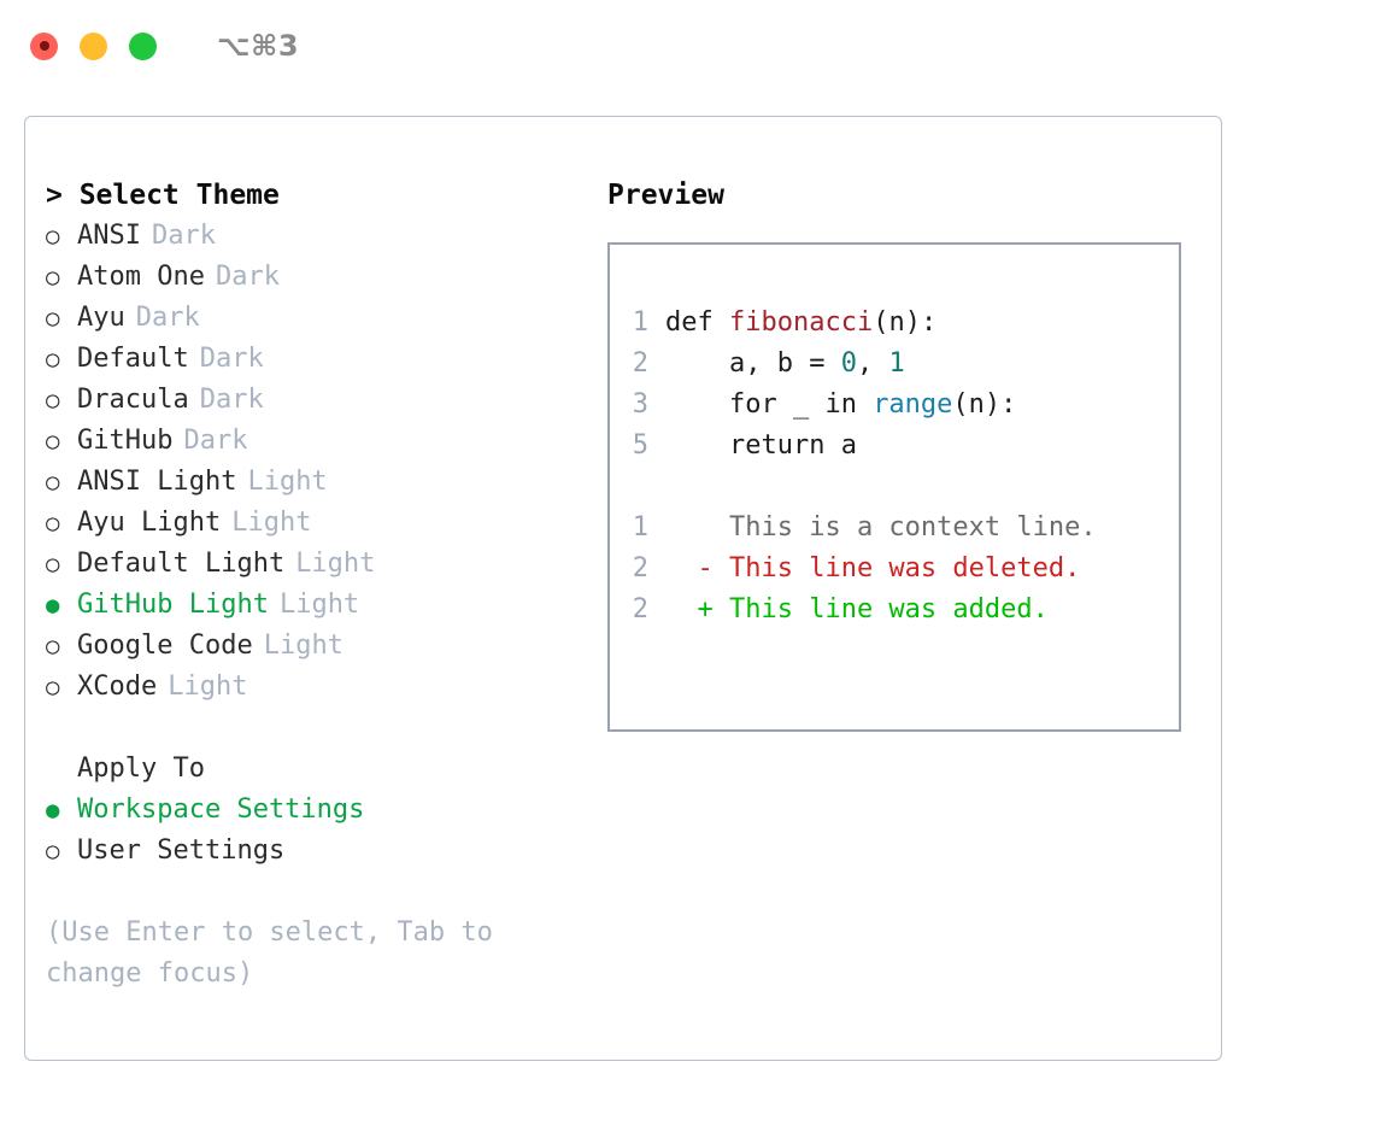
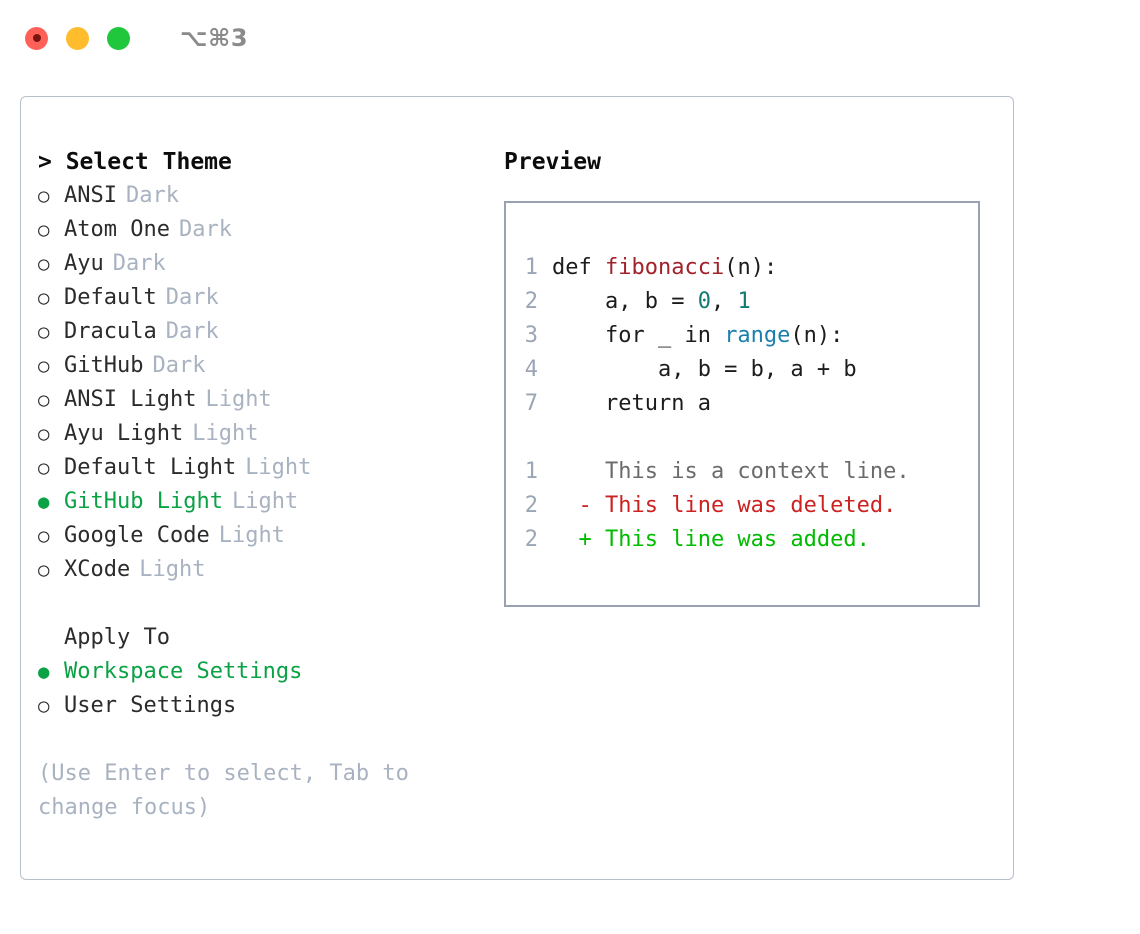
  ⌥⌘3
  > Select Theme
  ○
  ANSI
  Dark
  ○
  Atom One
  Dark
  ○
  Ayu
  Dark
  ○
  Default
  Dark
  ○
  Dracula
  Dark
  ○
  GitHub
  Dark
  ○
  ANSI Light
  Light
  ○
  Ayu Light
  Light
  ○
  Default Light
  Light
  ●
  GitHub Light
  Light
  ○
  Google Code
  Light
  ○
  XCode
  Light
  Apply To
  ●
  Workspace Settings
  ○
  User Settings
  (Use Enter to select, Tab to change focus)
  Preview
  1
  def fibonacci(n):
  2
  a, b = 0, 1
  3
  for _ in range(n):
+ 4
+ a, b = b, a + b
- 5
+ 7
  return a
  1
  This is a context line.
  2
  - This line was deleted.
  2
  + This line was added.
